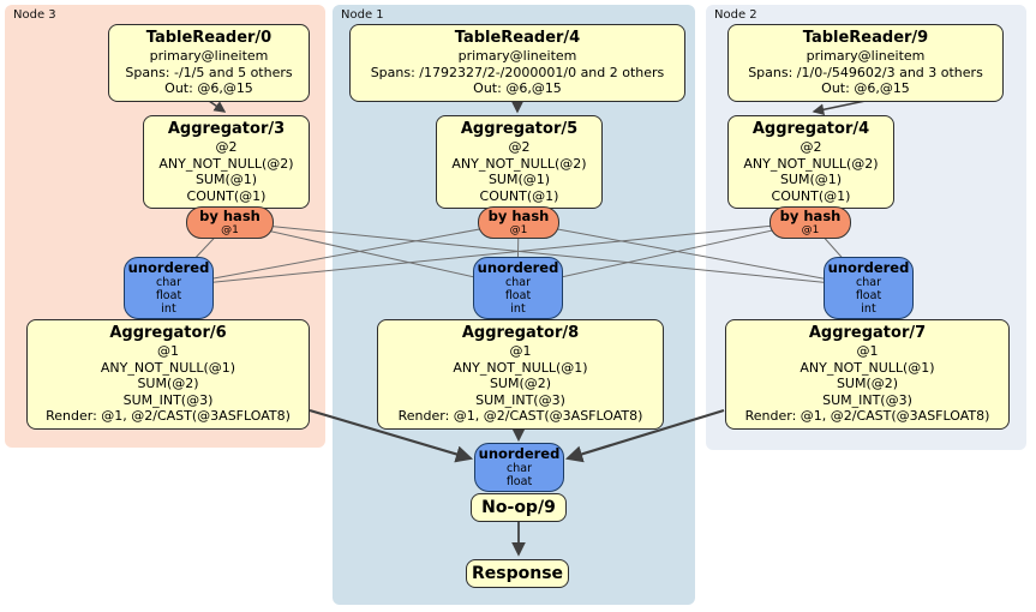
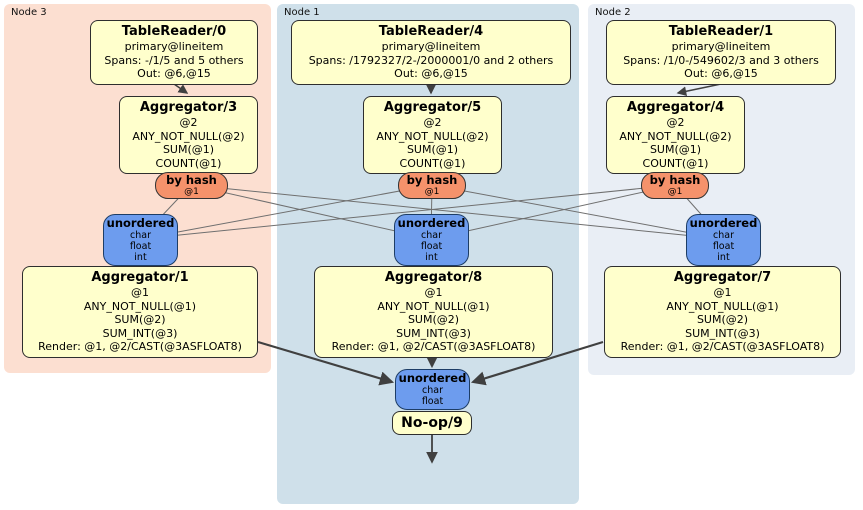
  Node 3
  Node 1
  Node 2
  TableReader/0
  primary@lineitem
  Spans: -/1/5 and 5 others
  Out: @6,@15
  TableReader/4
  primary@lineitem
  Spans: /1792327/2-/2000001/0 and 2 others
  Out: @6,@15
- TableReader/9
+ TableReader/1
  primary@lineitem
  Spans: /1/0-/549602/3 and 3 others
  Out: @6,@15
  Aggregator/3
  @2
  ANY_NOT_NULL(@2)
  SUM(@1)
  COUNT(@1)
  Aggregator/5
  @2
  ANY_NOT_NULL(@2)
  SUM(@1)
  COUNT(@1)
  Aggregator/4
  @2
  ANY_NOT_NULL(@2)
  SUM(@1)
  COUNT(@1)
  by hash
  @1
  by hash
  @1
  by hash
  @1
  unordered
  char
  float
  int
  unordered
  char
  float
  int
  unordered
  char
  float
  int
- Aggregator/6
+ Aggregator/1
  @1
  ANY_NOT_NULL(@1)
  SUM(@2)
  SUM_INT(@3)
  Render: @1, @2/CAST(@3ASFLOAT8)
  Aggregator/8
  @1
  ANY_NOT_NULL(@1)
  SUM(@2)
  SUM_INT(@3)
  Render: @1, @2/CAST(@3ASFLOAT8)
  Aggregator/7
  @1
  ANY_NOT_NULL(@1)
  SUM(@2)
  SUM_INT(@3)
  Render: @1, @2/CAST(@3ASFLOAT8)
  unordered
  char
  float
  No-op/9
- Response
